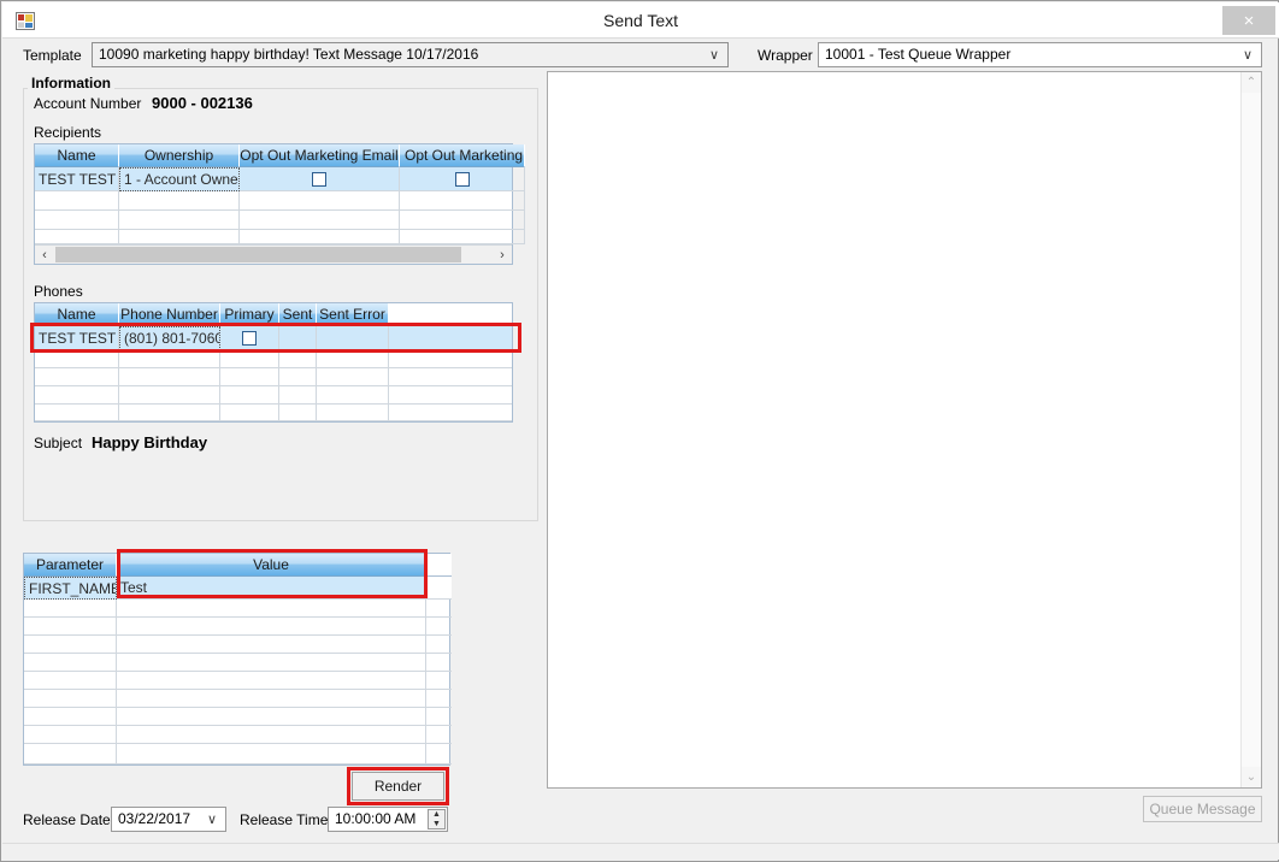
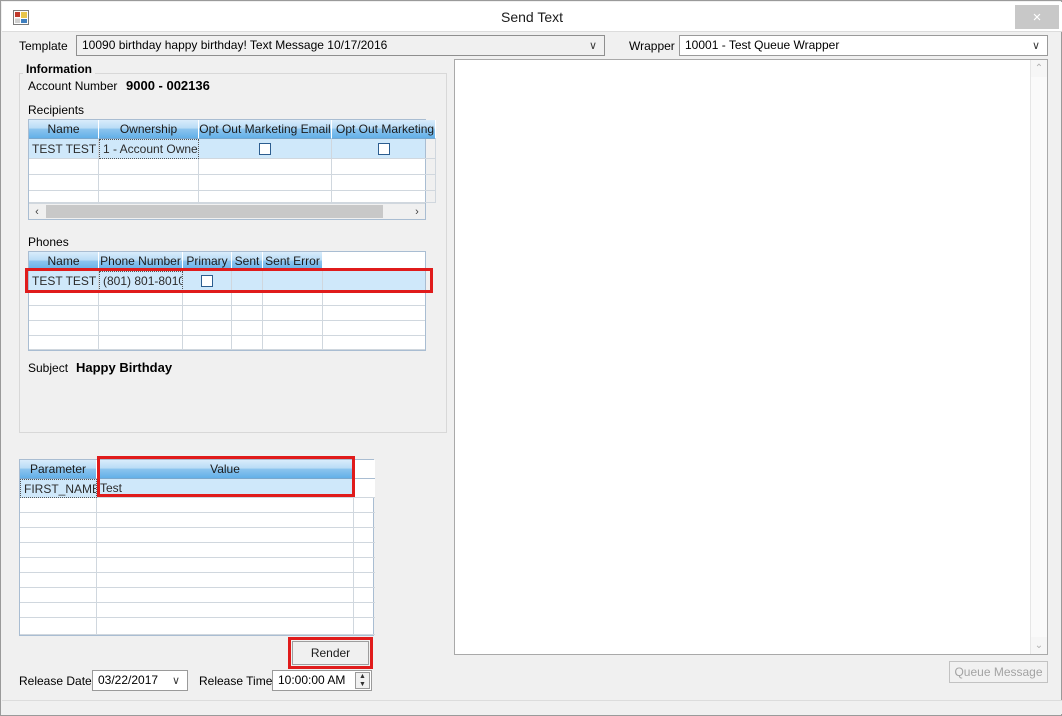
  Send Text
  ×
  Template
- 10090 marketing happy birthday! Text Message 10/17/2016
+ 10090 birthday happy birthday! Text Message 10/17/2016
  ∨
  Wrapper
  10001 - Test Queue Wrapper
  ∨
  Information
  Account Number
  9000 - 002136
  Recipients
  Name
  Ownership
  Opt Out Marketing Email
  Opt Out Marketing
  TEST TEST
  1 - Account Owne
  ‹
  ›
  Phones
  Name
  Phone Number
  Primary
  Sent
  Sent Error
  TEST TEST
- (801) 801-7060
+ (801) 801-8010
  Subject
  Happy Birthday
  Parameter
  Value
  FIRST_NAME
  Test
  Render
  Release Date
  03/22/2017
  ∨
  Release Time
  10:00:00 AM
  ⌃
  ⌄
  Queue Message
